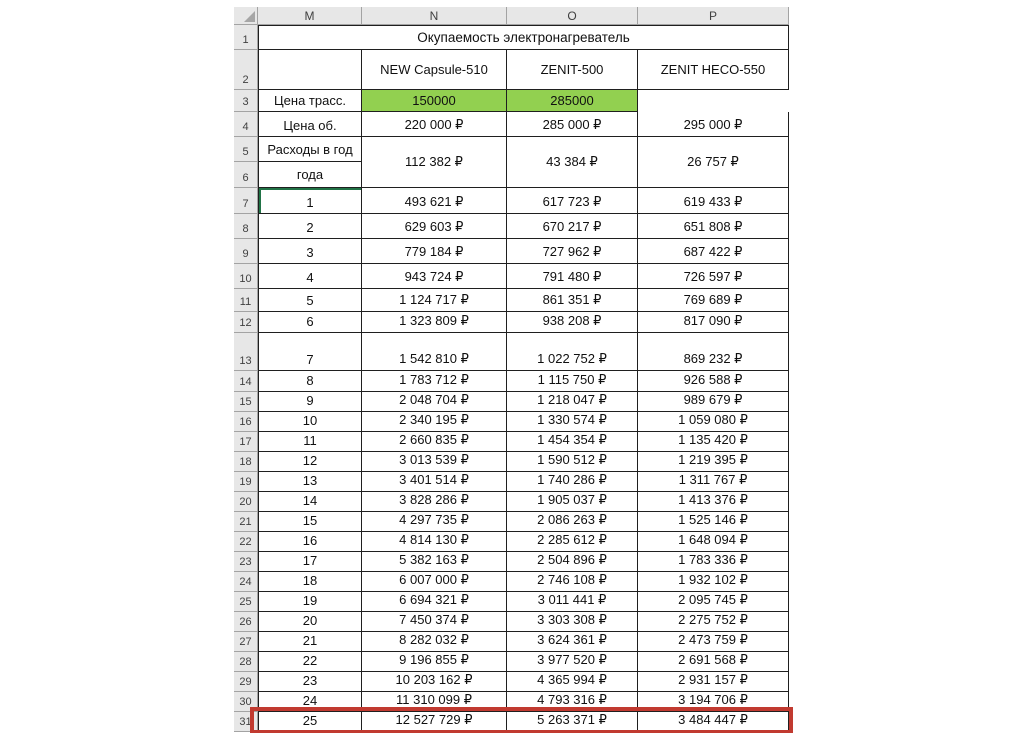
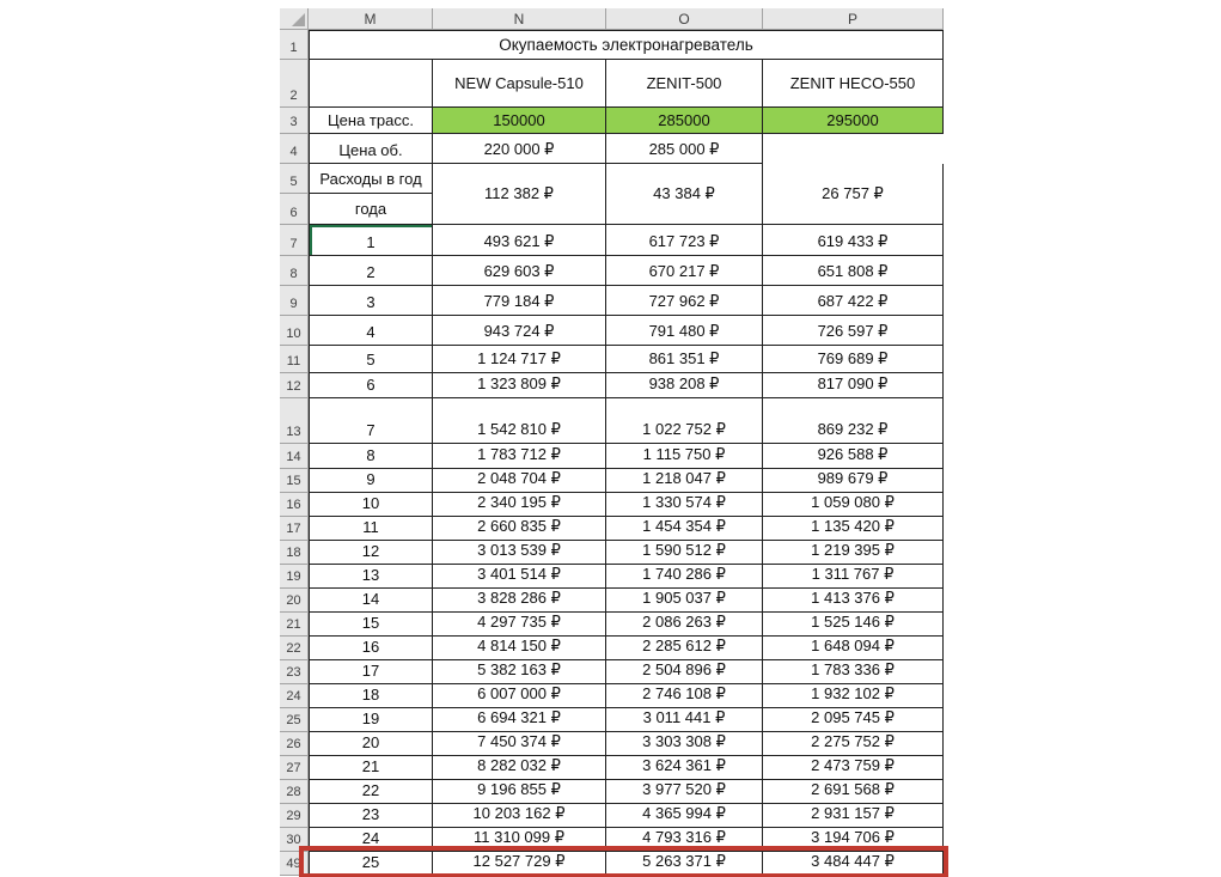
  M
  N
  O
  P
  1
  2
  3
  4
  5
  6
  7
  8
  9
  10
  11
  12
  13
  14
  15
  16
  17
  18
  19
  20
  21
  22
  23
  24
  25
  26
  27
  28
  29
  30
- 31
+ 49
  Окупаемость электронагреватель
  NEW Capsule-510
  ZENIT-500
  ZENIT HECO-550
  Цена трасс.
  150000
  285000
+ 295000
  Цена об.
  220 000 ₽
  285 000 ₽
- 295 000 ₽
  Расходы в год
  года
  112 382 ₽
  43 384 ₽
  26 757 ₽
  1
  493 621 ₽
  617 723 ₽
  619 433 ₽
  2
  629 603 ₽
  670 217 ₽
  651 808 ₽
  3
  779 184 ₽
  727 962 ₽
  687 422 ₽
  4
  943 724 ₽
  791 480 ₽
  726 597 ₽
  5
  1 124 717 ₽
  861 351 ₽
  769 689 ₽
  6
  1 323 809 ₽
  938 208 ₽
  817 090 ₽
  7
  1 542 810 ₽
  1 022 752 ₽
  869 232 ₽
  8
  1 783 712 ₽
  1 115 750 ₽
  926 588 ₽
  9
  2 048 704 ₽
  1 218 047 ₽
  989 679 ₽
  10
  2 340 195 ₽
  1 330 574 ₽
  1 059 080 ₽
  11
  2 660 835 ₽
  1 454 354 ₽
  1 135 420 ₽
  12
  3 013 539 ₽
  1 590 512 ₽
  1 219 395 ₽
  13
  3 401 514 ₽
  1 740 286 ₽
  1 311 767 ₽
  14
  3 828 286 ₽
  1 905 037 ₽
  1 413 376 ₽
  15
  4 297 735 ₽
  2 086 263 ₽
  1 525 146 ₽
  16
- 4 814 130 ₽
+ 4 814 150 ₽
  2 285 612 ₽
  1 648 094 ₽
  17
  5 382 163 ₽
  2 504 896 ₽
  1 783 336 ₽
  18
  6 007 000 ₽
  2 746 108 ₽
  1 932 102 ₽
  19
  6 694 321 ₽
  3 011 441 ₽
  2 095 745 ₽
  20
  7 450 374 ₽
  3 303 308 ₽
  2 275 752 ₽
  21
  8 282 032 ₽
  3 624 361 ₽
  2 473 759 ₽
  22
  9 196 855 ₽
  3 977 520 ₽
  2 691 568 ₽
  23
  10 203 162 ₽
  4 365 994 ₽
  2 931 157 ₽
  24
  11 310 099 ₽
  4 793 316 ₽
  3 194 706 ₽
  25
  12 527 729 ₽
  5 263 371 ₽
  3 484 447 ₽
